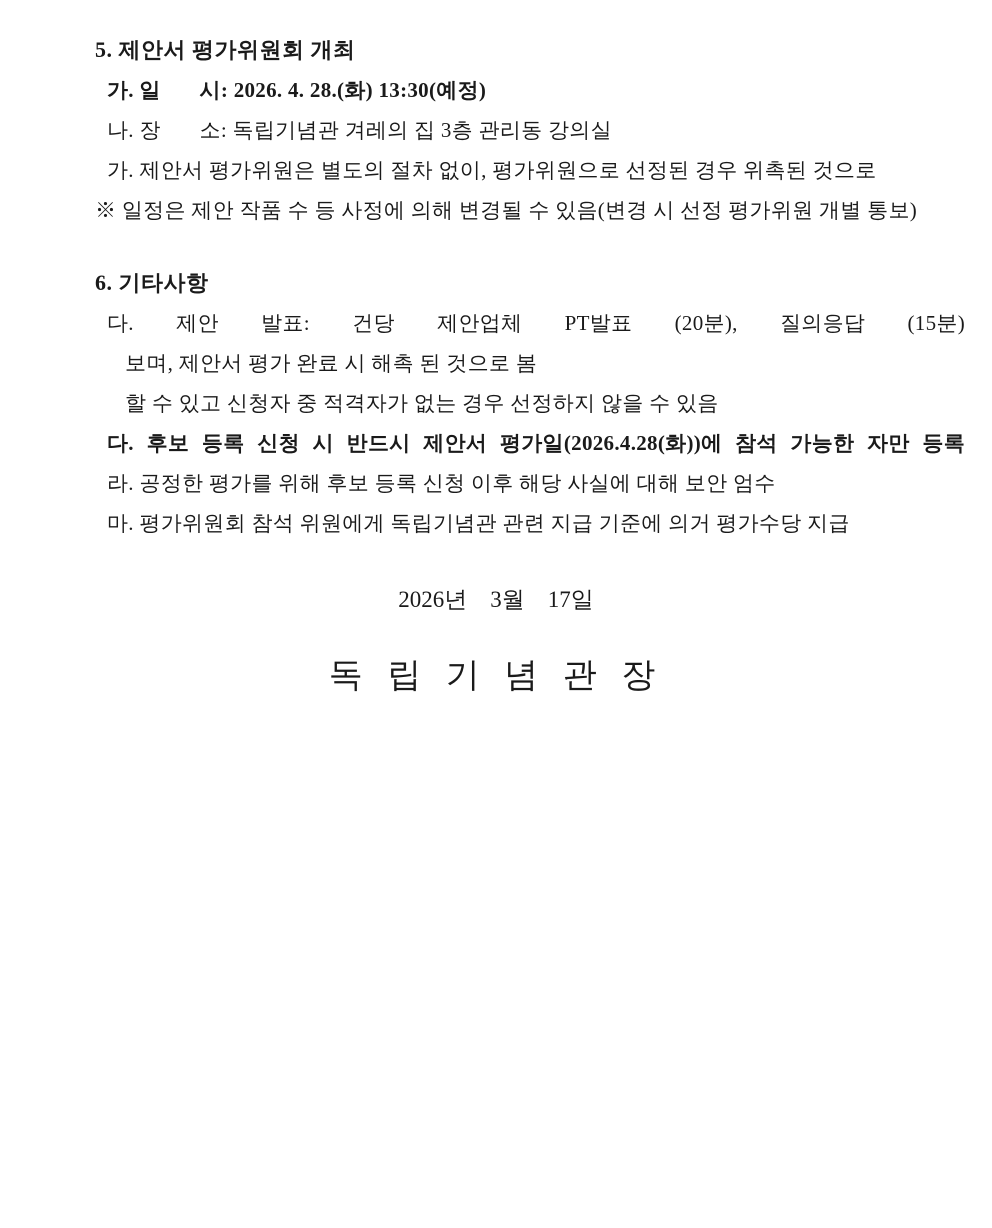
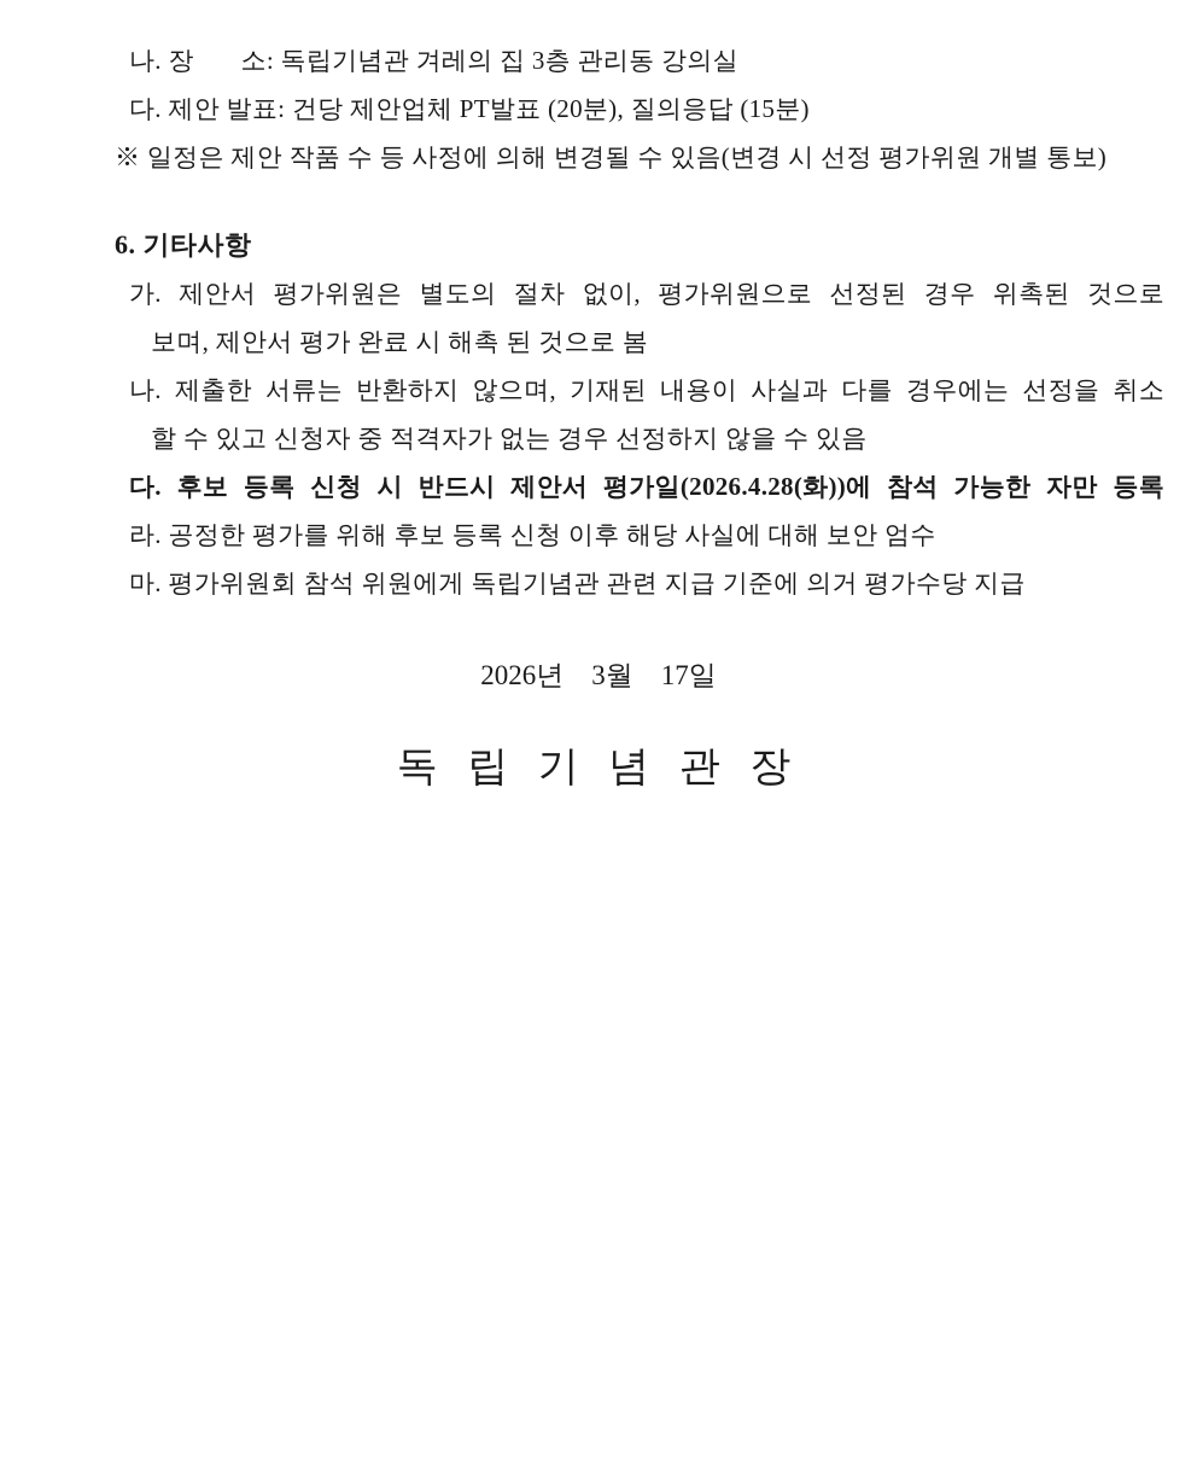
- 5. 제안서 평가위원회 개최
- 가. 일 시: 2026. 4. 28.(화) 13:30(예정)
  나. 장 소: 독립기념관 겨레의 집 3층 관리동 강의실
- 가. 제안서 평가위원은 별도의 절차 없이, 평가위원으로 선정된 경우 위촉된 것으로
+ 다. 제안 발표: 건당 제안업체 PT발표 (20분), 질의응답 (15분)
  ※ 일정은 제안 작품 수 등 사정에 의해 변경될 수 있음(변경 시 선정 평가위원 개별 통보)
  6. 기타사항
- 다. 제안 발표: 건당 제안업체 PT발표 (20분), 질의응답 (15분)
+ 가. 제안서 평가위원은 별도의 절차 없이, 평가위원으로 선정된 경우 위촉된 것으로
  보며, 제안서 평가 완료 시 해촉 된 것으로 봄
+ 나. 제출한 서류는 반환하지 않으며, 기재된 내용이 사실과 다를 경우에는 선정을 취소
  할 수 있고 신청자 중 적격자가 없는 경우 선정하지 않을 수 있음
  다. 후보 등록 신청 시 반드시 제안서 평가일(2026.4.28(화))에 참석 가능한 자만 등록
  라. 공정한 평가를 위해 후보 등록 신청 이후 해당 사실에 대해 보안 엄수
  마. 평가위원회 참석 위원에게 독립기념관 관련 지급 기준에 의거 평가수당 지급
  2026년 3월 17일
  독 립 기 념 관 장
